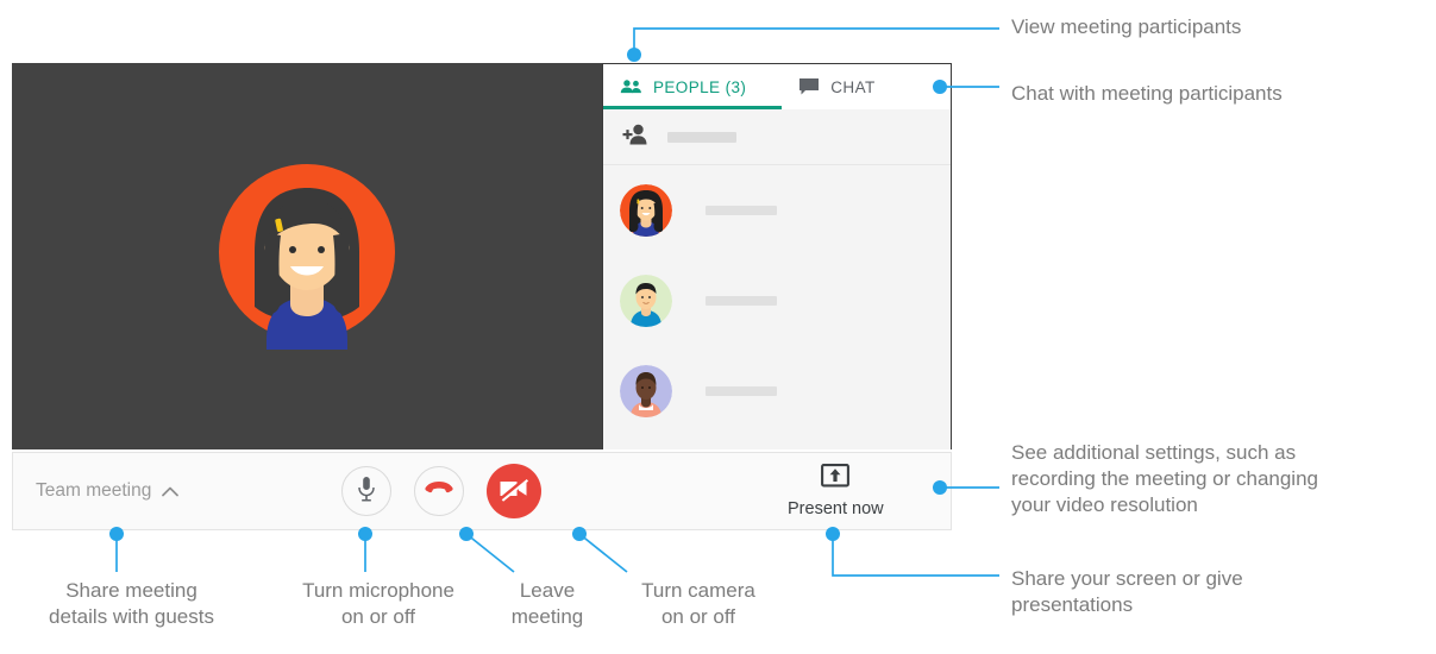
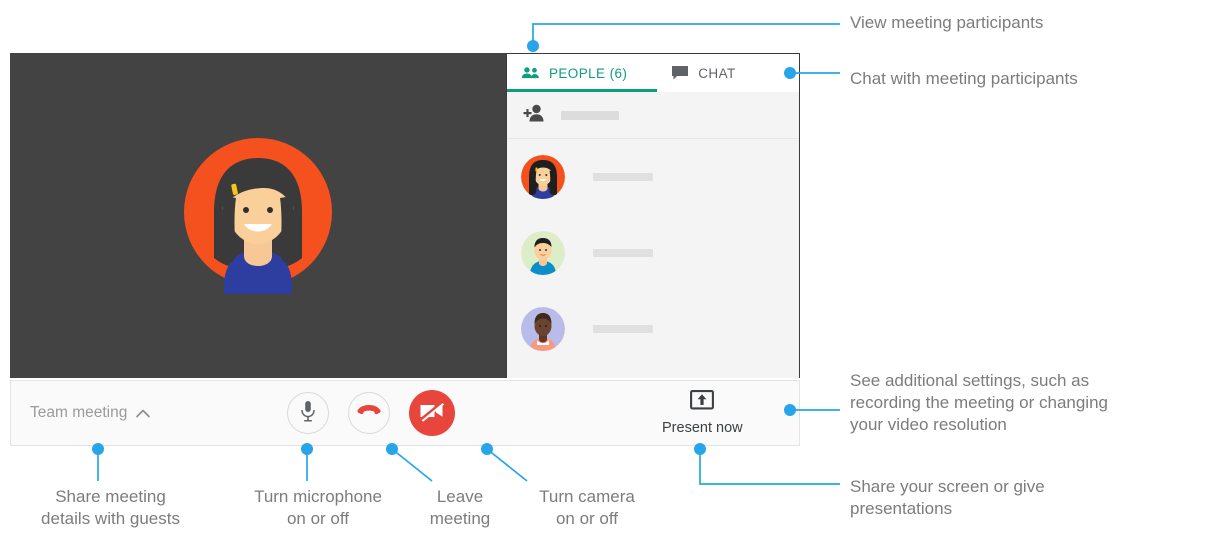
- PEOPLE (3)
+ PEOPLE (6)
  CHAT
  Team meeting
  Present now
  View meeting participants
  Chat with meeting participants
  See additional settings, such as
  recording the meeting or changing
  your video resolution
  Share your screen or give
  presentations
  Share meeting
  details with guests
  Turn microphone
  on or off
  Leave
  meeting
  Turn camera
  on or off
